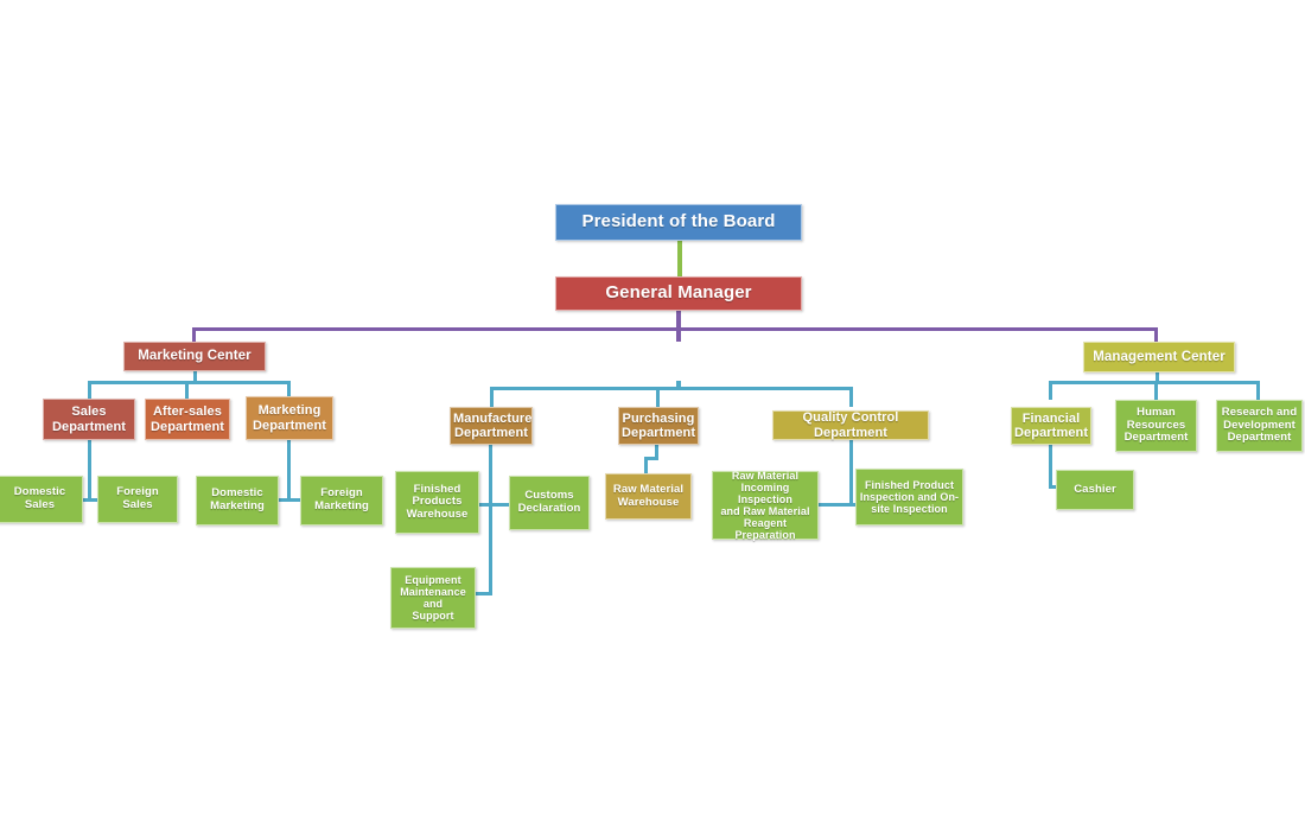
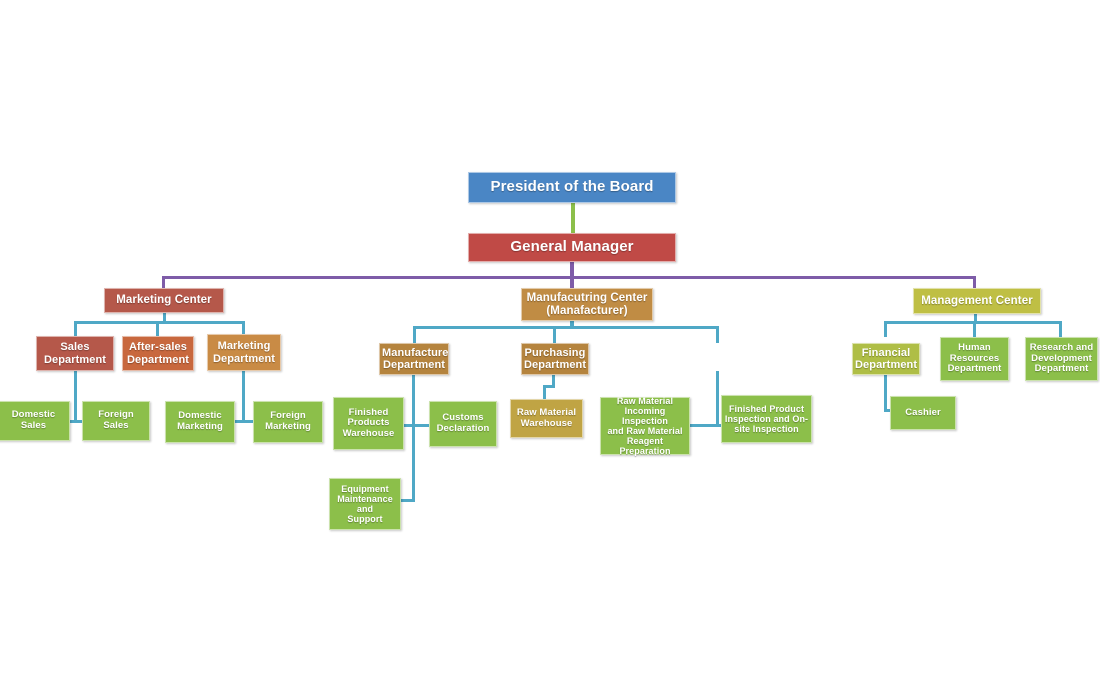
  President of the Board
  General Manager
  Marketing Center
+ Manufacutring Center
+ (Manafacturer)
  Management Center
  Sales
  Department
  After-sales
  Department
  Marketing
  Department
  Manufacture
  Department
  Purchasing
  Department
- Quality Control Department
  Financial
  Department
  Human
  Resources
  Department
  Research and
  Development
  Department
  Domestic Sales
  Foreign Sales
  Domestic
  Marketing
  Foreign
  Marketing
  Finished
  Products
  Warehouse
  Customs
  Declaration
  Equipment
  Maintenance and
  Support
  Raw Material
  Warehouse
  Raw Material
  Incoming Inspection
  and Raw Material
  Reagent Preparation
  Finished Product
  Inspection and On-
  site Inspection
  Cashier
